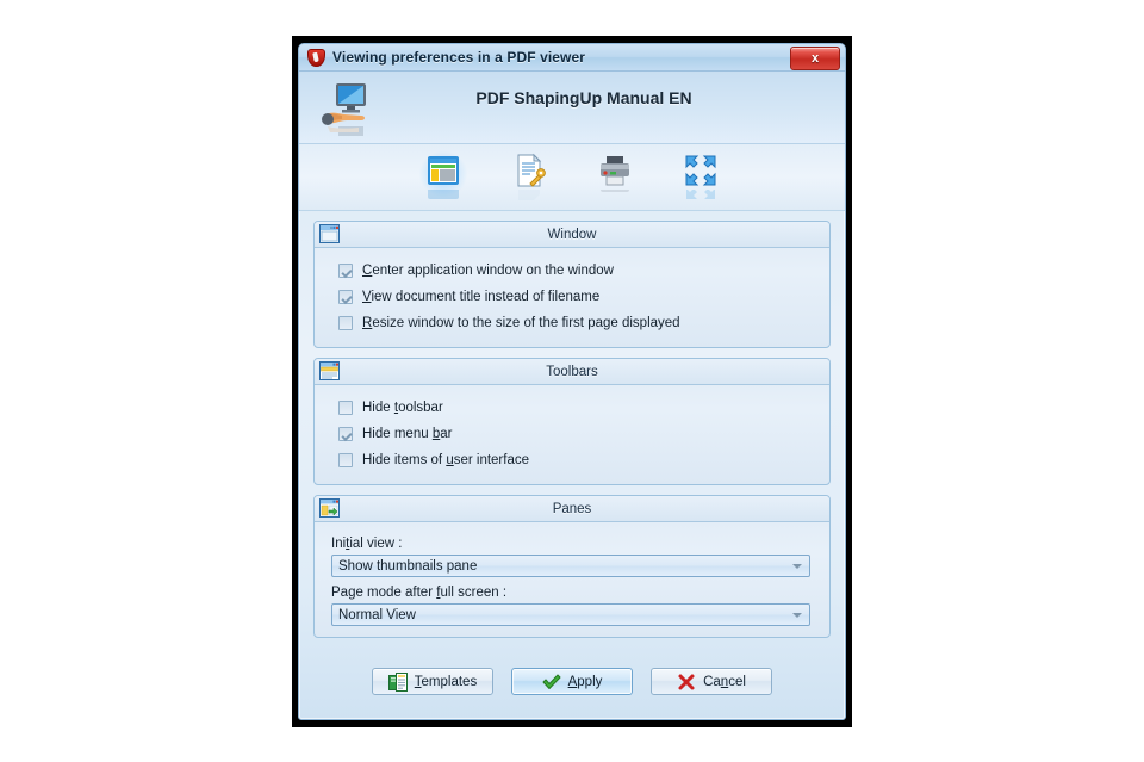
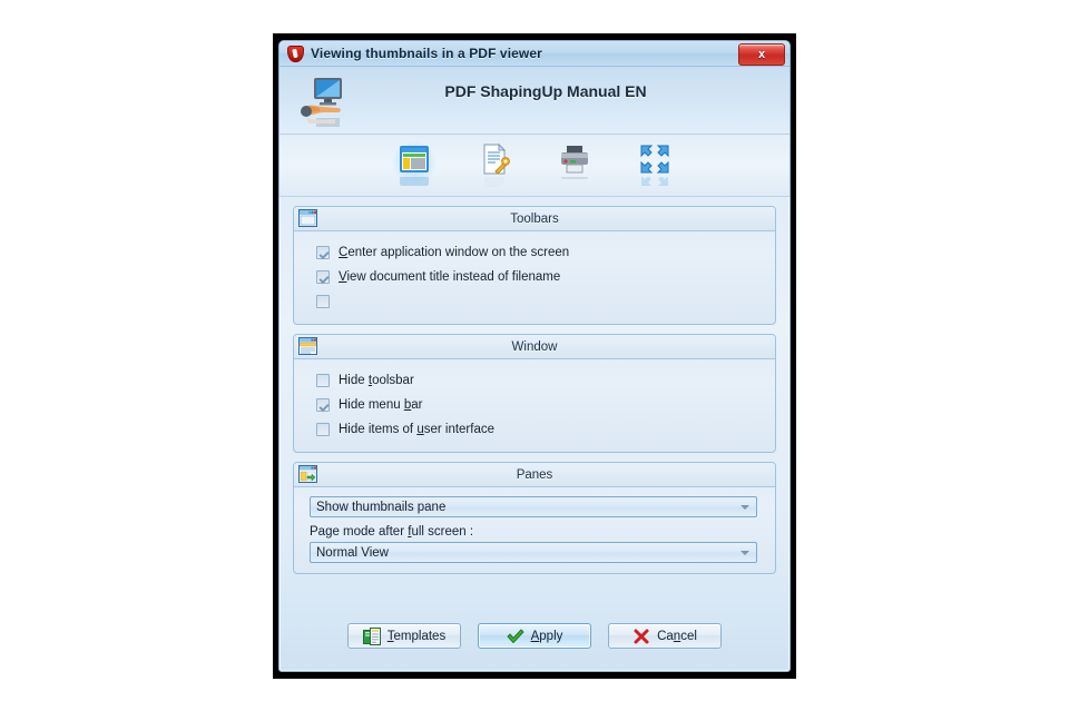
- Viewing preferences in a PDF viewer
+ Viewing thumbnails in a PDF viewer
  x
  PDF ShapingUp Manual EN
- Window
+ Toolbars
- Center application window on the window
+ Center application window on the screen
  View document title instead of filename
- Resize window to the size of the first page displayed
- Toolbars
+ Window
  Hide toolsbar
  Hide menu bar
  Hide items of user interface
  Panes
- Initial view :
  Show thumbnails pane
  Page mode after full screen :
  Normal View
  Templates
  Apply
  Cancel
